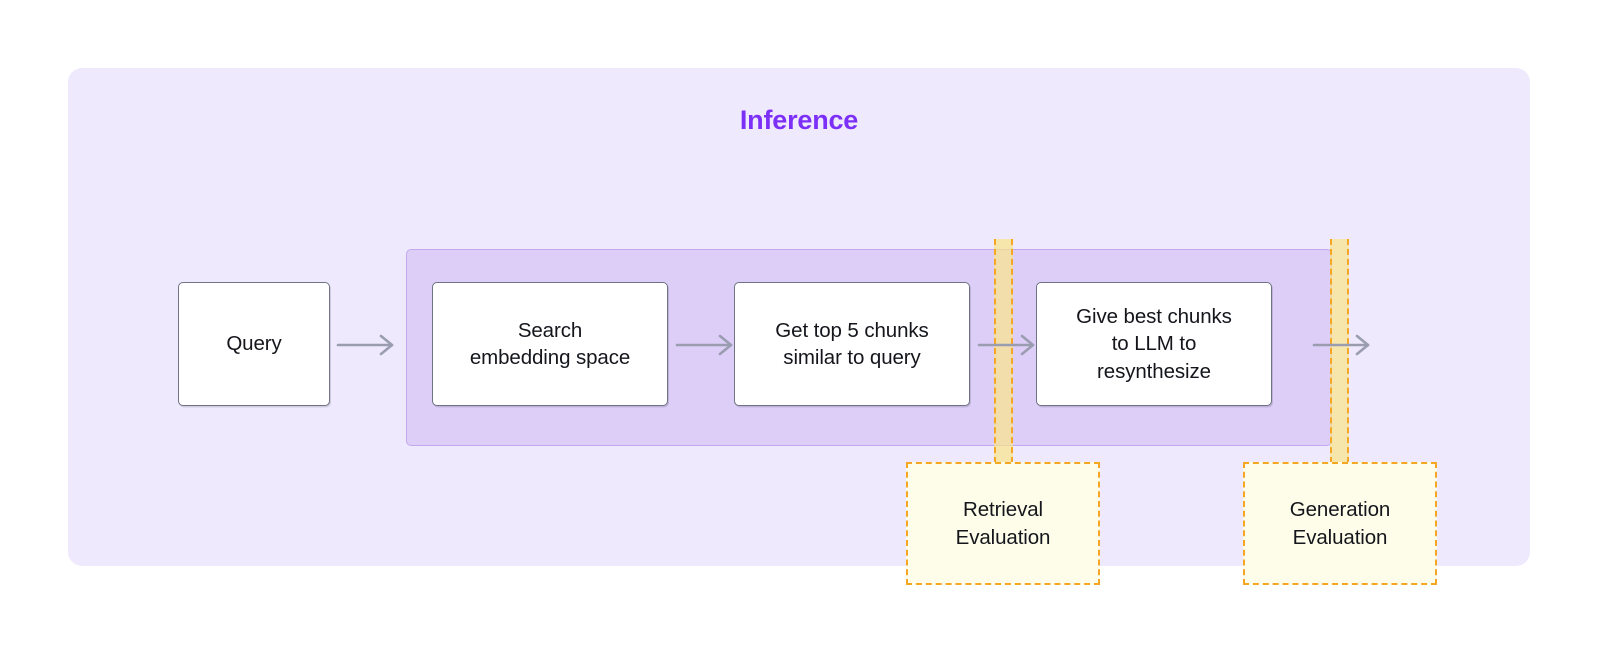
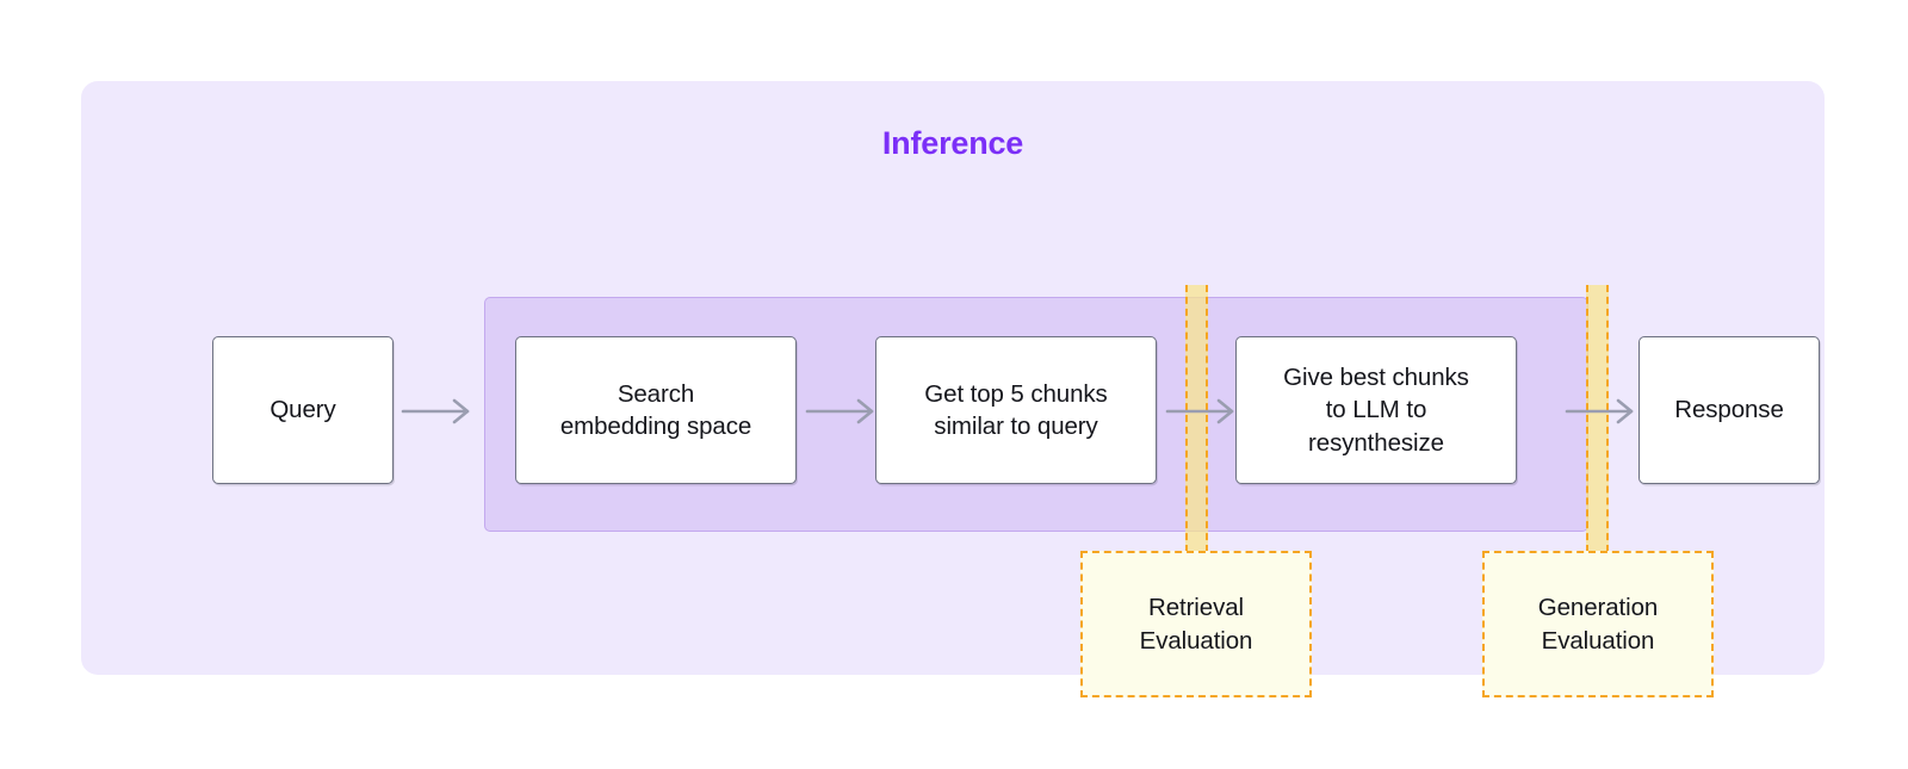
  Inference
  Query
  Search
  embedding space
  Get top 5 chunks
  similar to query
  Give best chunks
  to LLM to
  resynthesize
+ Response
  Retrieval
  Evaluation
  Generation
  Evaluation
